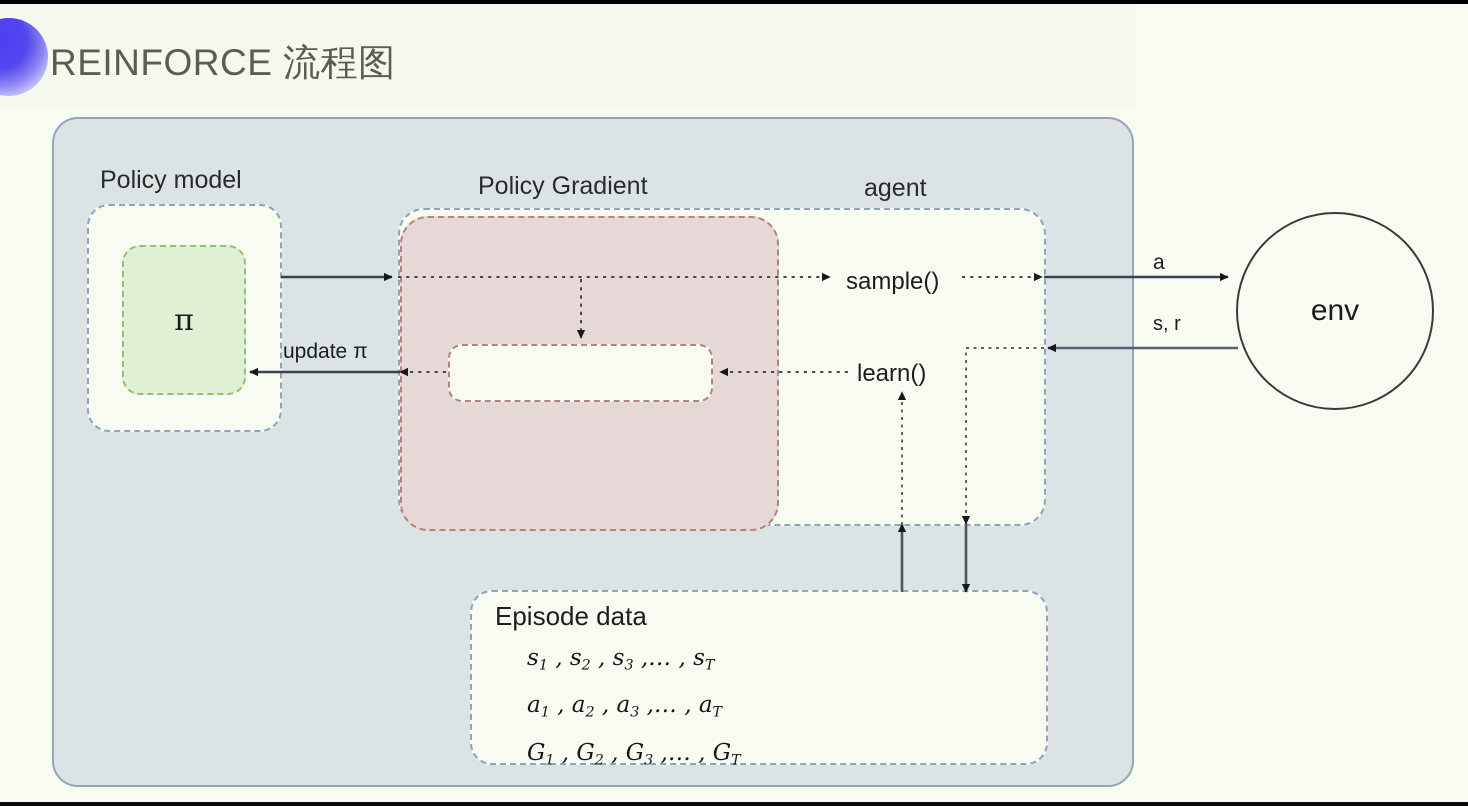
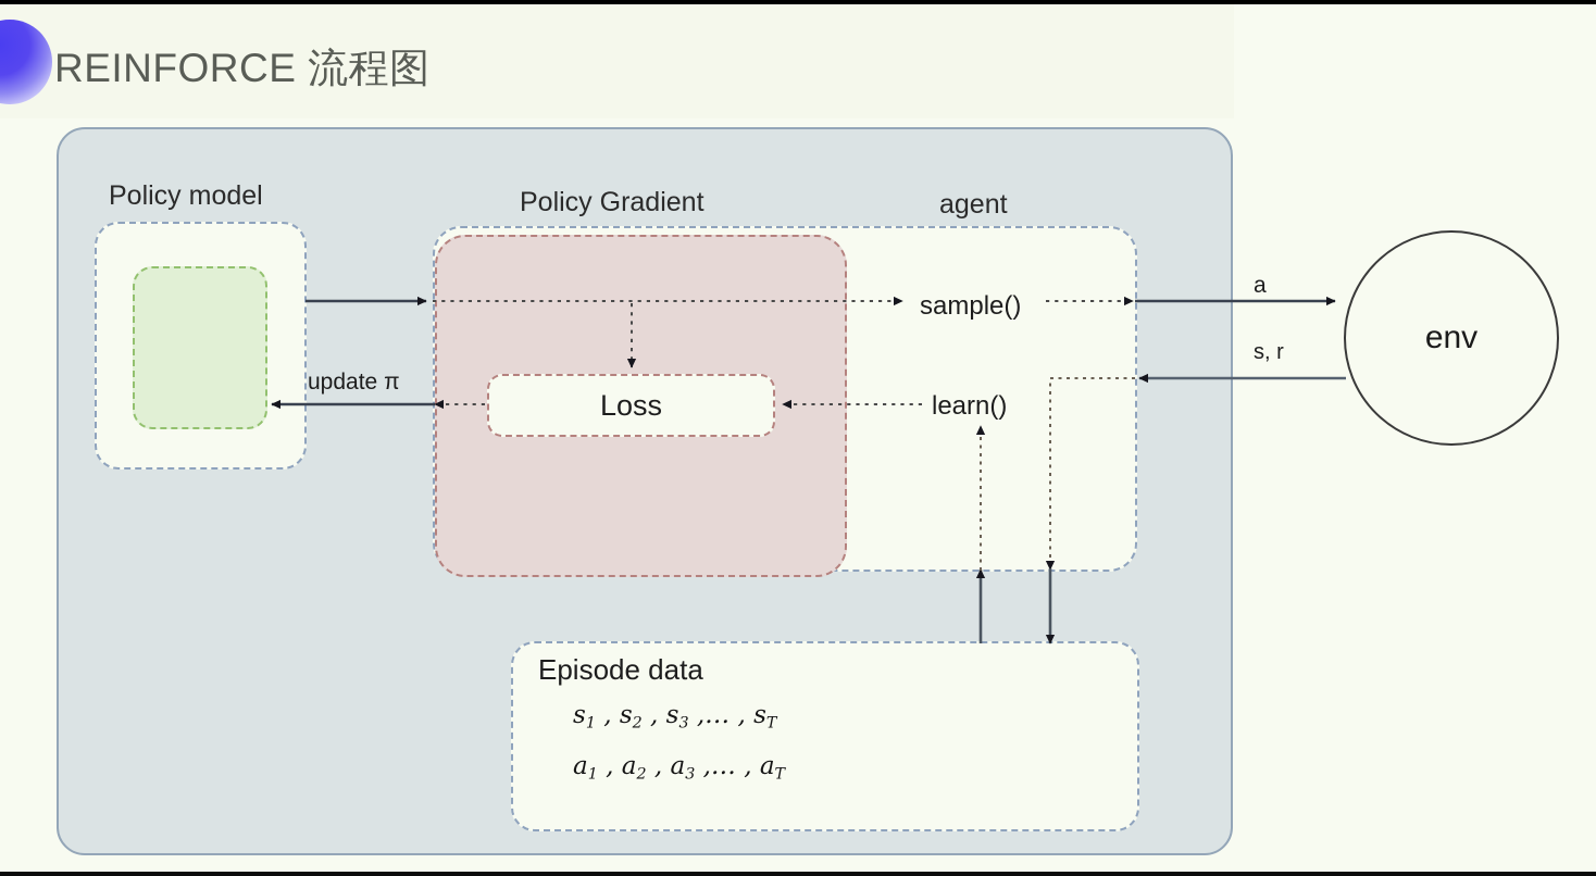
  REINFORCE 流程图
  Policy model
- π
  agent
  Policy Gradient
+ Loss
  sample()
  learn()
  env
  Episode data
  s1 , s2 , s3 ,… , sT
  a1 , a2 , a3 ,… , aT
- G1 , G2 , G3 ,… , GT
  update π
  a
  s, r
